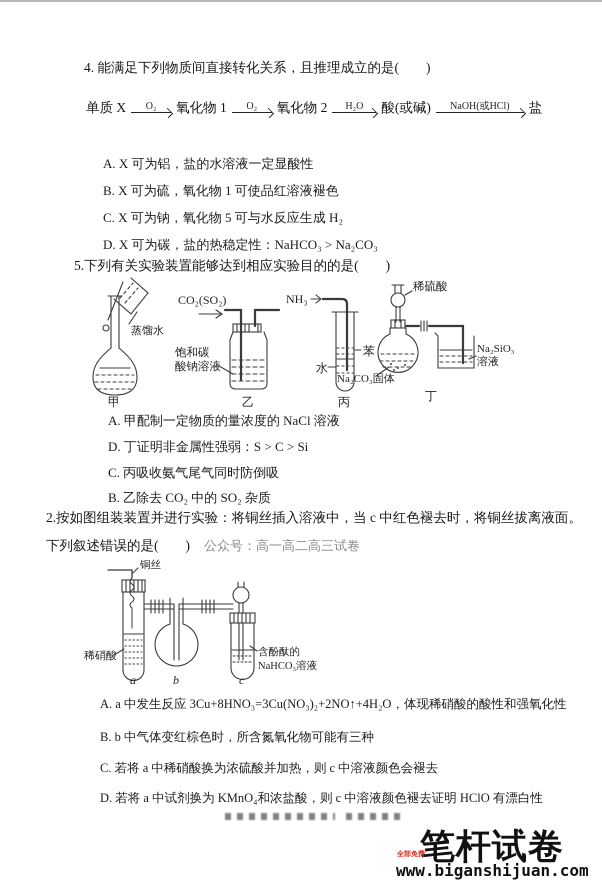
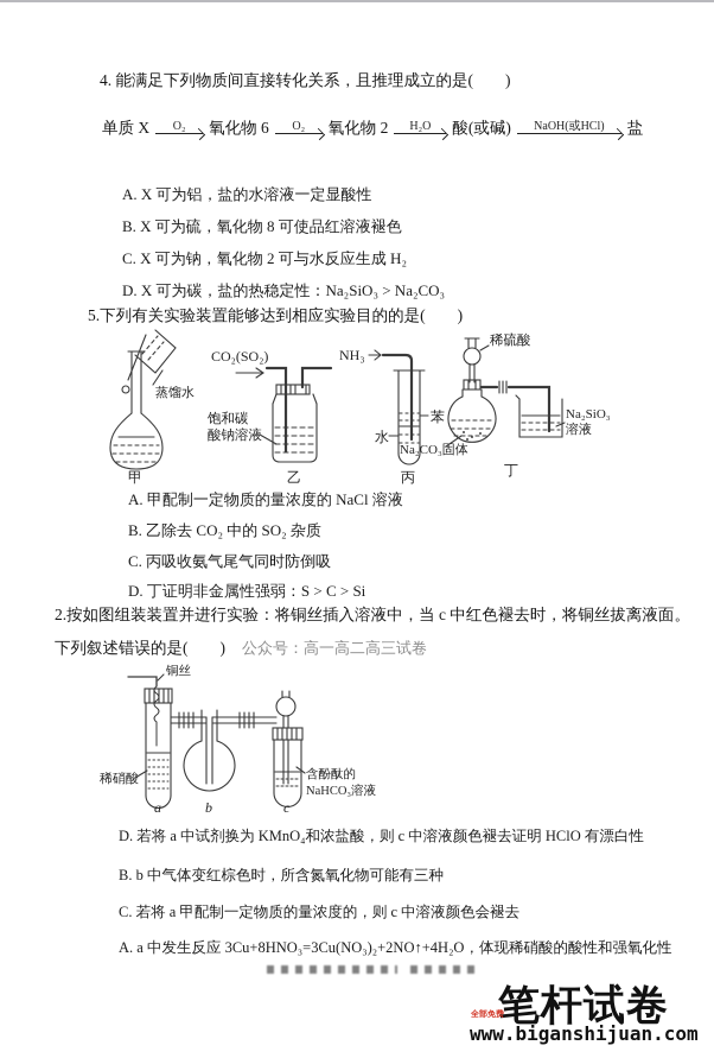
  4. 能满足下列物质间直接转化关系，且推理成立的是( )
  单质 X
  O₂
- 氧化物 1
+ 氧化物 6
  O₂
  氧化物 2
  H₂O
  酸(或碱)
  NaOH(或HCl)
  盐
  A. X 可为铝，盐的水溶液一定显酸性
- B. X 可为硫，氧化物 1 可使品红溶液褪色
+ B. X 可为硫，氧化物 8 可使品红溶液褪色
- C. X 可为钠，氧化物 5 可与水反应生成 H₂
+ C. X 可为钠，氧化物 2 可与水反应生成 H₂
- D. X 可为碳，盐的热稳定性：NaHCO₃ > Na₂CO₃
+ D. X 可为碳，盐的热稳定性：Na₂SiO₃ > Na₂CO₃
  5.下列有关实验装置能够达到相应实验目的的是( )
  蒸馏水
  甲
  CO₂(SO₂)
  饱和碳
  酸钠溶液
  乙
  NH₃
  苯
  水
  丙
  稀硫酸
  Na₂SiO₃
  溶液
  Na₂CO₃固体
  丁
  A. 甲配制一定物质的量浓度的 NaCl 溶液
- D. 丁证明非金属性强弱：S > C > Si
+ B. 乙除去 CO₂ 中的 SO₂ 杂质
  C. 丙吸收氨气尾气同时防倒吸
- B. 乙除去 CO₂ 中的 SO₂ 杂质
+ D. 丁证明非金属性强弱：S > C > Si
  2.按如图组装装置并进行实验：将铜丝插入溶液中，当 c 中红色褪去时，将铜丝拔离液面。
  下列叙述错误的是( ) 公众号：高一高二高三试卷
  铜丝
  稀硝酸
  a
  b
  含酚酞的
  NaHCO₃溶液
  c
- A. a 中发生反应 3Cu+8HNO₃=3Cu(NO₃)₂+2NO↑+4H₂O，体现稀硝酸的酸性和强氧化性
+ D. 若将 a 中试剂换为 KMnO₄和浓盐酸，则 c 中溶液颜色褪去证明 HClO 有漂白性
  B. b 中气体变红棕色时，所含氮氧化物可能有三种
- C. 若将 a 中稀硝酸换为浓硫酸并加热，则 c 中溶液颜色会褪去
+ C. 若将 a 甲配制一定物质的量浓度的，则 c 中溶液颜色会褪去
- D. 若将 a 中试剂换为 KMnO₄和浓盐酸，则 c 中溶液颜色褪去证明 HClO 有漂白性
+ A. a 中发生反应 3Cu+8HNO₃=3Cu(NO₃)₂+2NO↑+4H₂O，体现稀硝酸的酸性和强氧化性
  笔杆试卷
  www.biganshijuan.com
